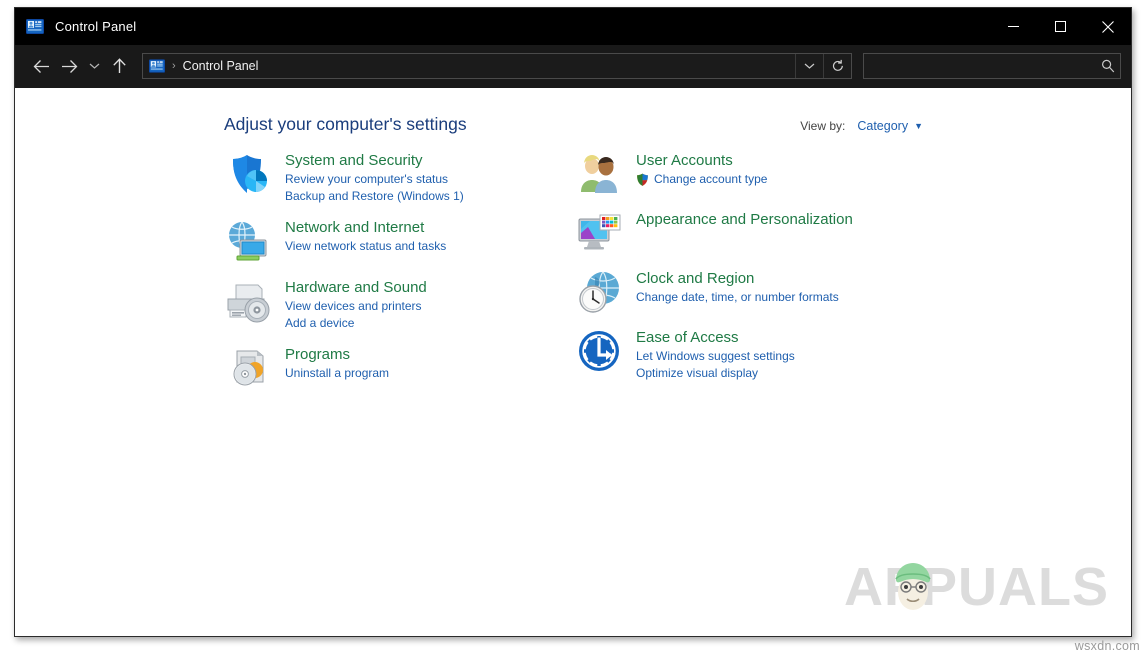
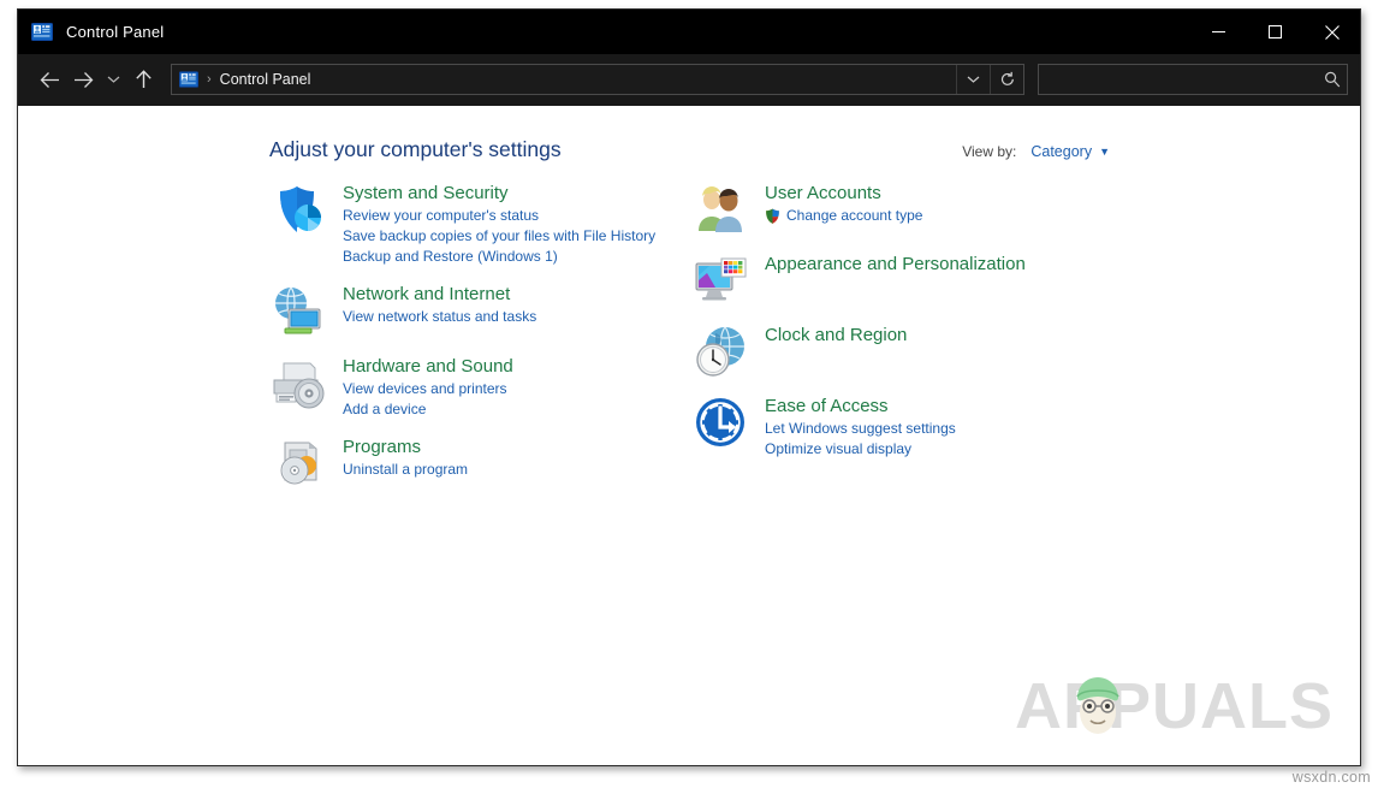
  Control Panel
  ›
  Control Panel
  Adjust your computer's settings
  View by:
  Category
  ▼
  System and Security
  Review your computer's status
+ Save backup copies of your files with File History
  Backup and Restore (Windows 1)
  Network and Internet
  View network status and tasks
  Hardware and Sound
  View devices and printers
  Add a device
  Programs
  Uninstall a program
  User Accounts
  Change account type
  Appearance and Personalization
  Clock and Region
- Change date, time, or number formats
  Ease of Access
  Let Windows suggest settings
  Optimize visual display
  APUALS
  wsxdn.com
